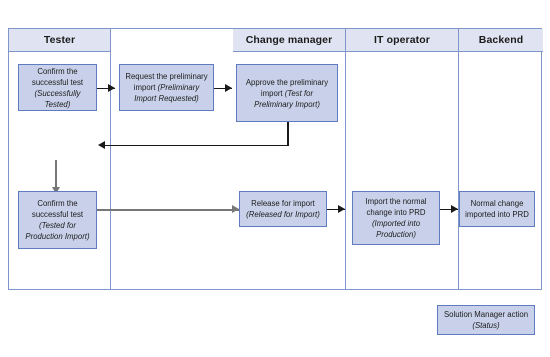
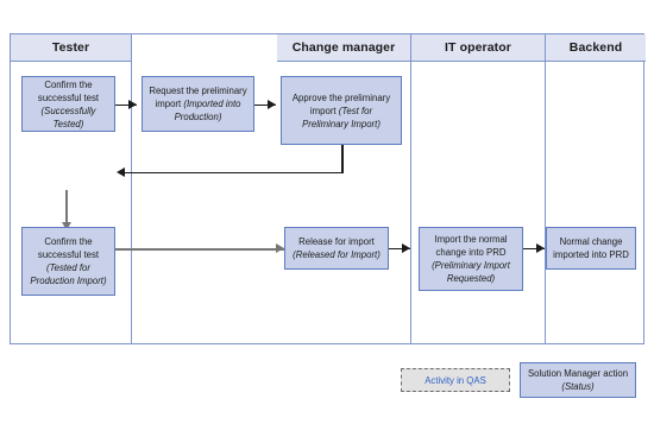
  Tester
  Change manager
  IT operator
  Backend
  Confirm the successful test (Successfully Tested)
- Request the preliminary import (Preliminary Import Requested)
+ Request the preliminary import (Imported into Production)
  Approve the preliminary import (Test for Preliminary Import)
  Confirm the successful test (Tested for Production Import)
  Release for import (Released for Import)
- Import the normal change into PRD (Imported into Production)
+ Import the normal change into PRD (Preliminary Import Requested)
  Normal change imported into PRD
+ Activity in QAS
  Solution Manager action (Status)
